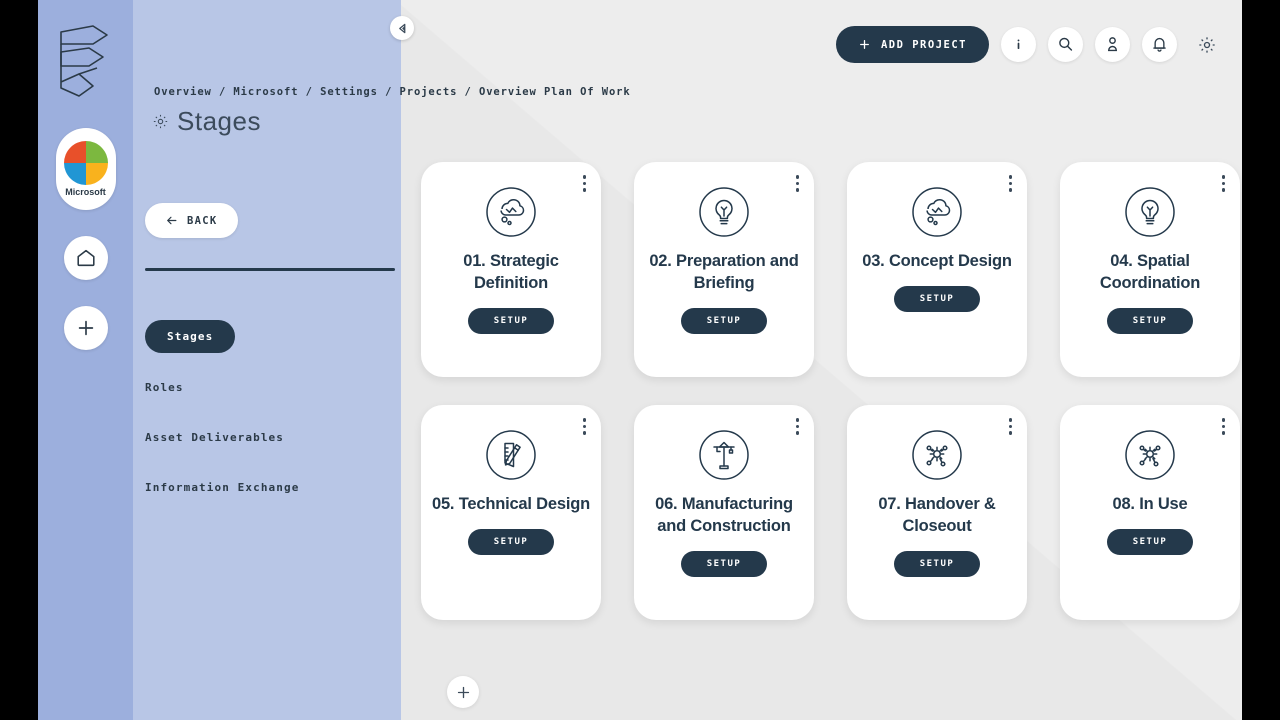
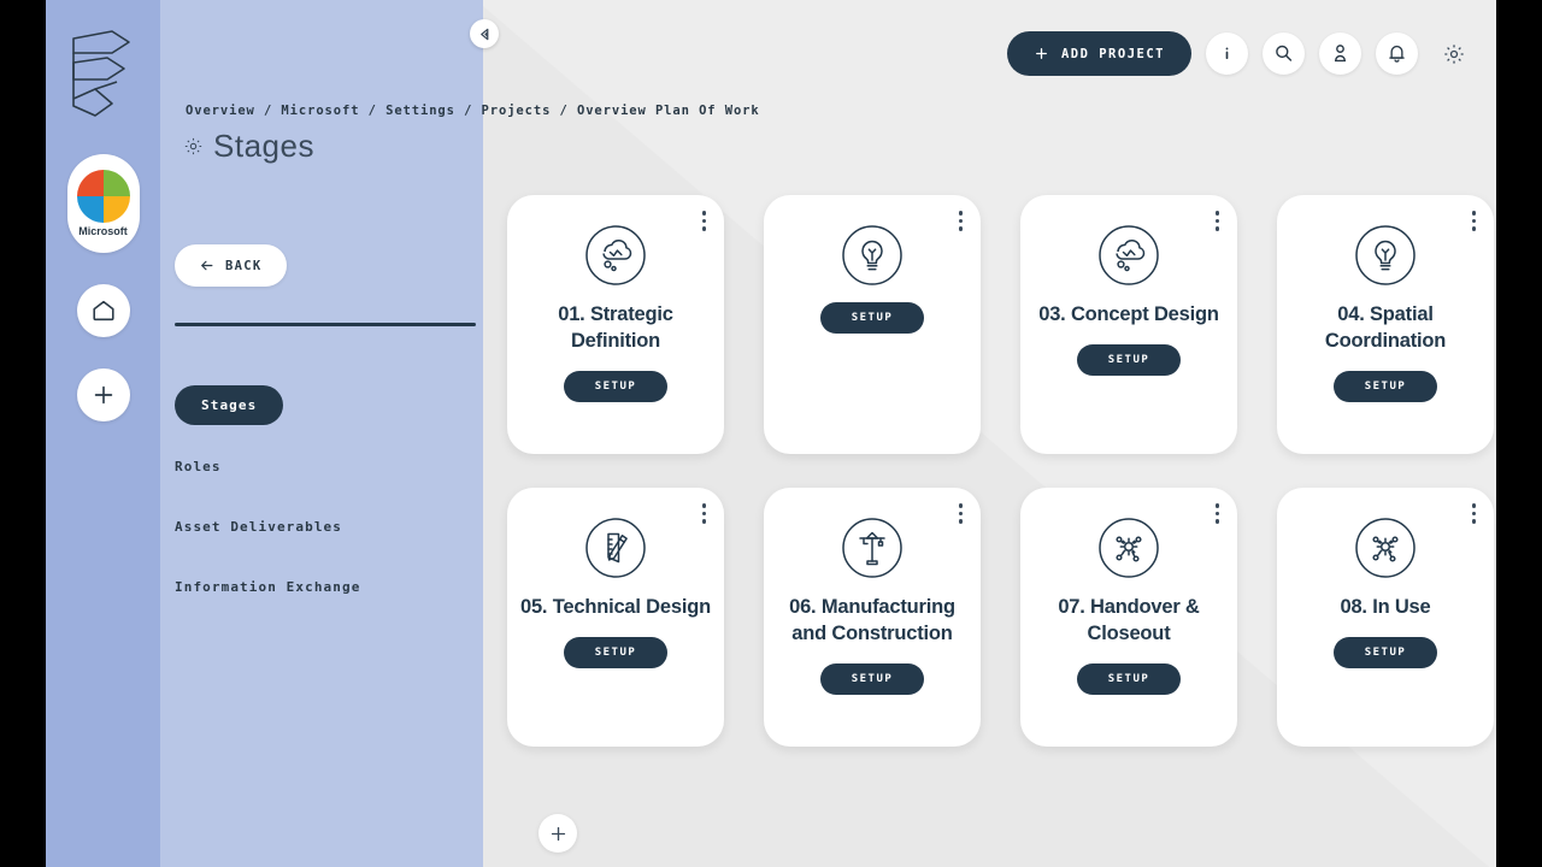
  Microsoft
  Overview / Microsoft / Settings / Projects / Overview Plan Of Work
  Stages
  BACK
  Stages
  Roles
  Asset Deliverables
  Information Exchange
  ADD PROJECT
  01. Strategic Definition
  SETUP
- 02. Preparation and Briefing
  SETUP
  03. Concept Design
  SETUP
  04. Spatial Coordination
  SETUP
  05. Technical Design
  SETUP
  06. Manufacturing and Construction
  SETUP
  07. Handover & Closeout
  SETUP
  08. In Use
  SETUP
